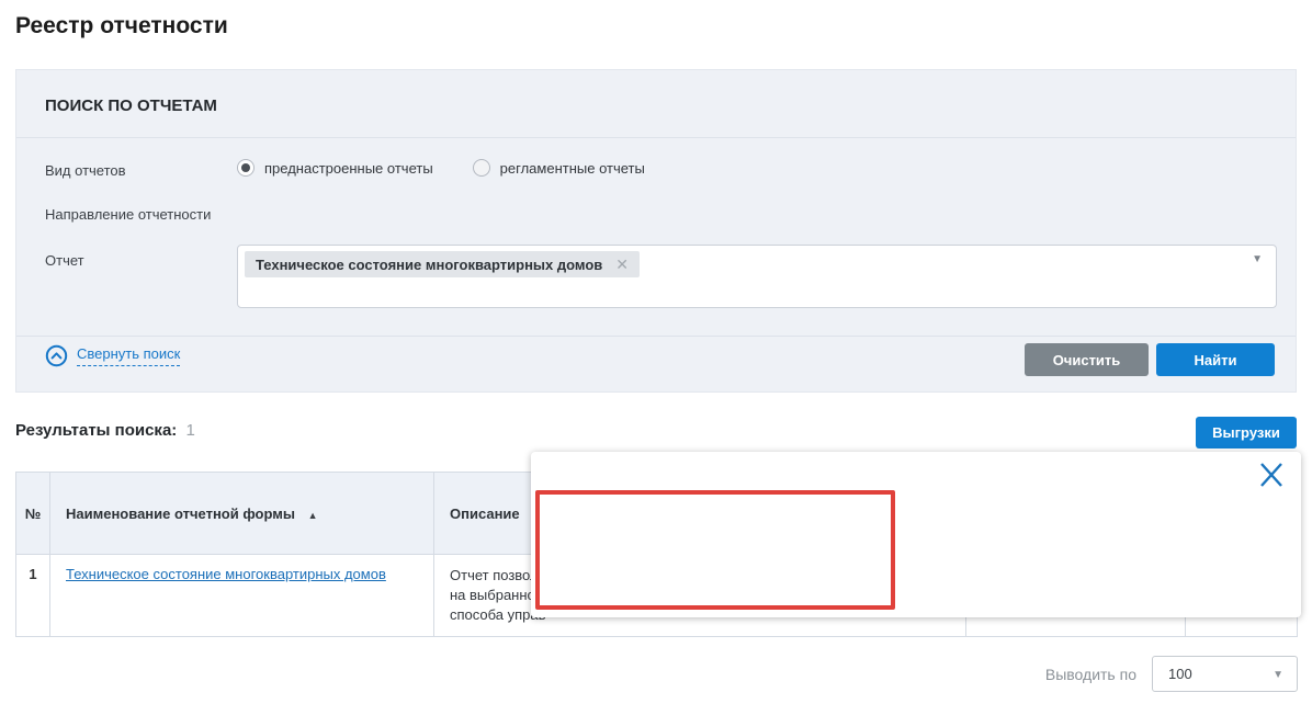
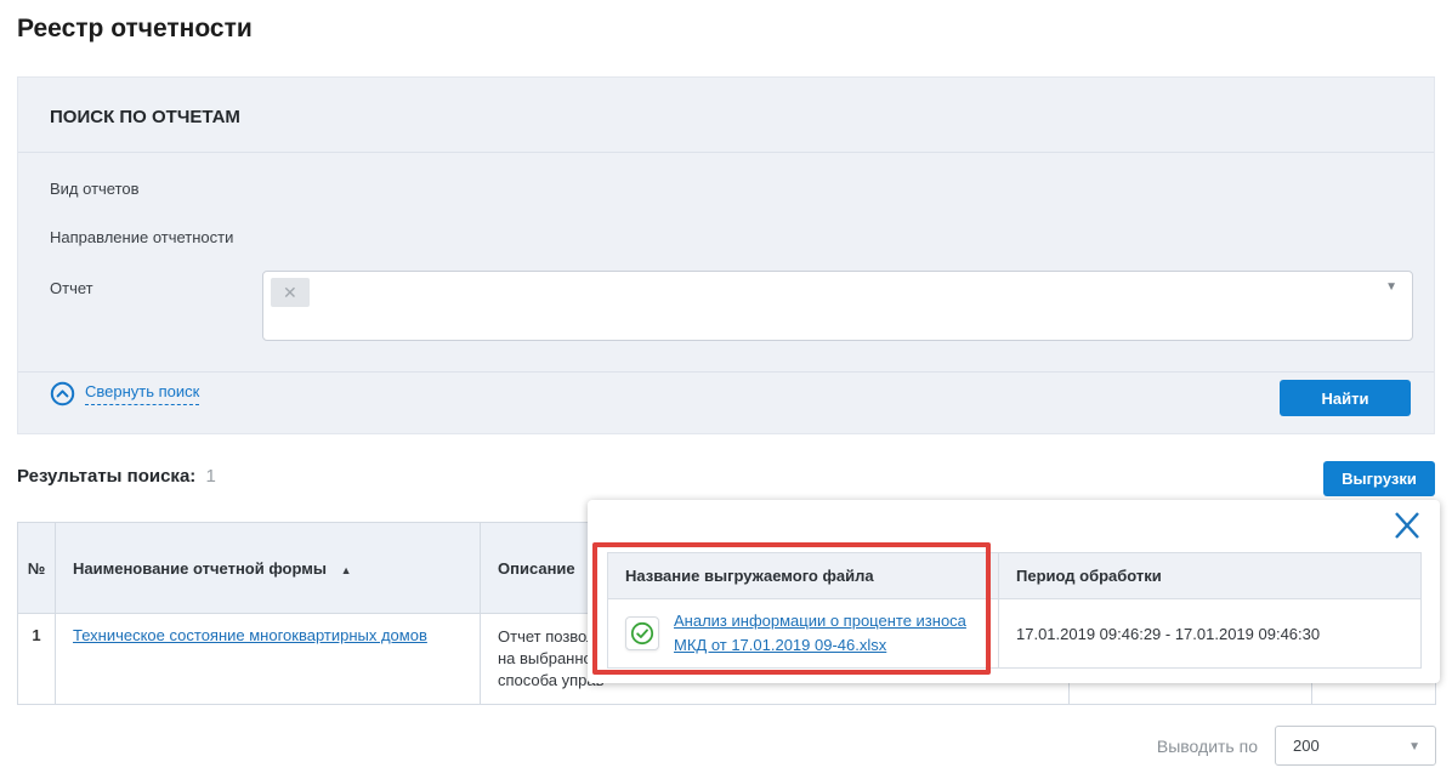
  Реестр отчетности
  ПОИСК ПО ОТЧЕТАМ
  Вид отчетов
- преднастроенные отчеты
- регламентные отчеты
  Направление отчетности
  Отчет
- Техническое состояние многоквартирных домов
  ✕
  ▼
  Свернуть поиск
- Очистить
  Найти
  Результаты поиска: 1
  Выгрузки
  №	Наименование отчетной формы ▲	Описание
  1	Техническое состояние многоквартирных домов	Отчет позво на выбранн способа упр
  Выводить по
- 100
+ 200
  ▼
+ Название выгружаемого файла	Период обработки
+ Анализ информации о проценте износа МКД от 17.01.2019 09-46.xlsx	17.01.2019 09:46:29 - 17.01.2019 09:46:30
